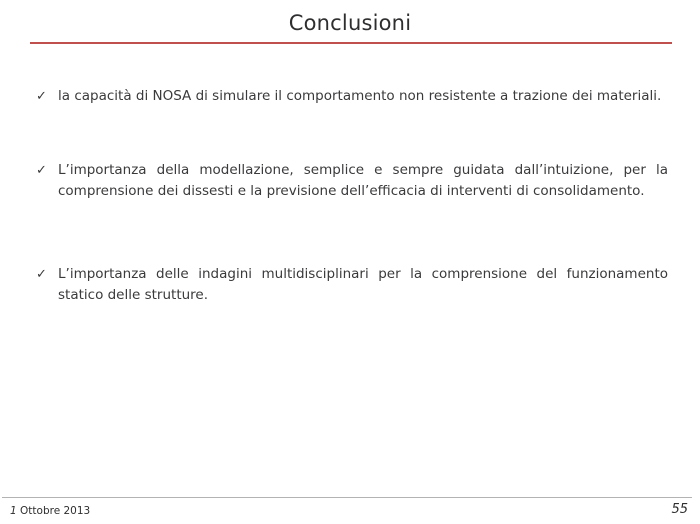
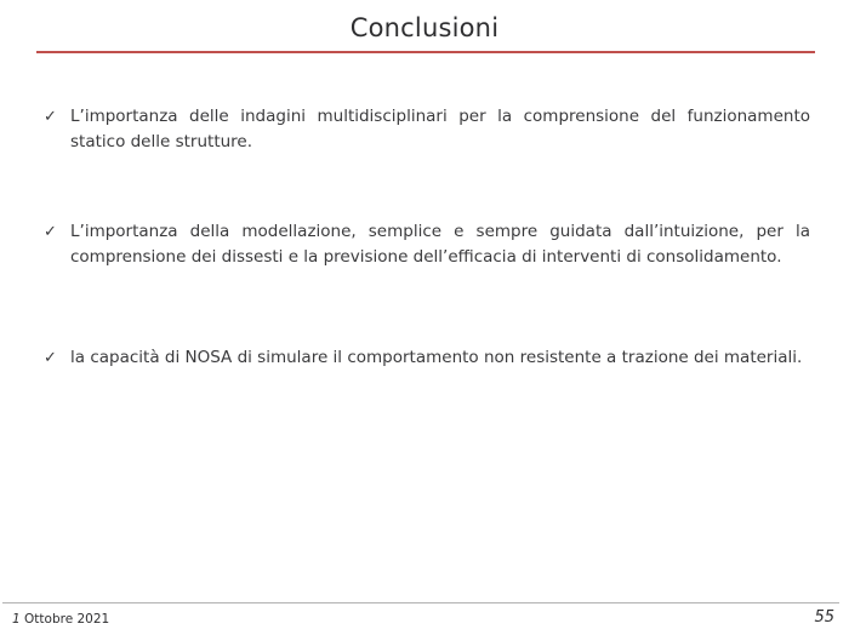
  Conclusioni
  ✓
- la capacità di NOSA di simulare il comportamento non resistente a trazione dei materiali.
+ L’importanza delle indagini multidisciplinari per la comprensione del funzionamento statico delle strutture.
  ✓
  L’importanza della modellazione, semplice e sempre guidata dall’intuizione, per la comprensione dei dissesti e la previsione dell’efficacia di interventi di consolidamento.
  ✓
- L’importanza delle indagini multidisciplinari per la comprensione del funzionamento statico delle strutture.
+ la capacità di NOSA di simulare il comportamento non resistente a trazione dei materiali.
- 1 Ottobre 2013
+ 1 Ottobre 2021
  55
